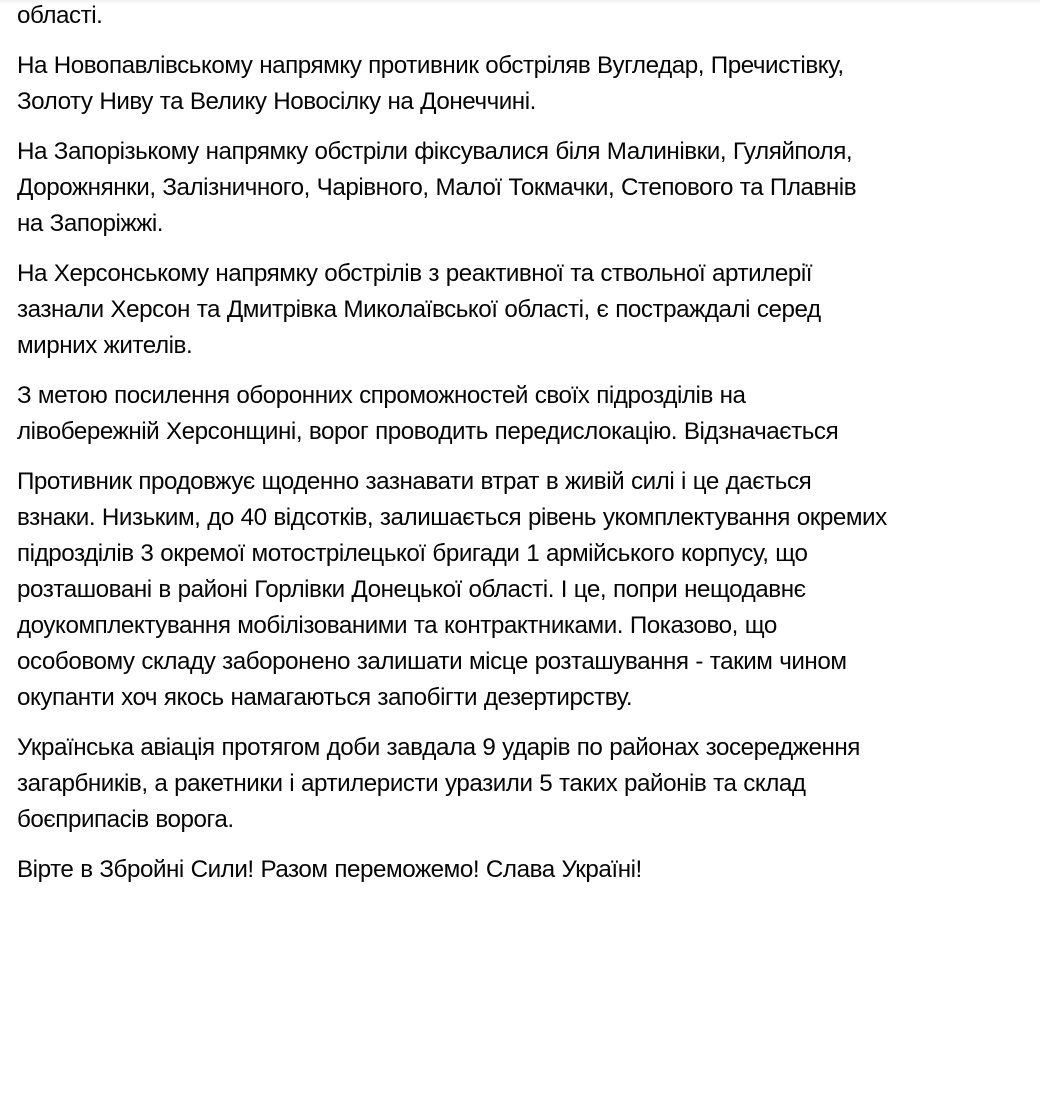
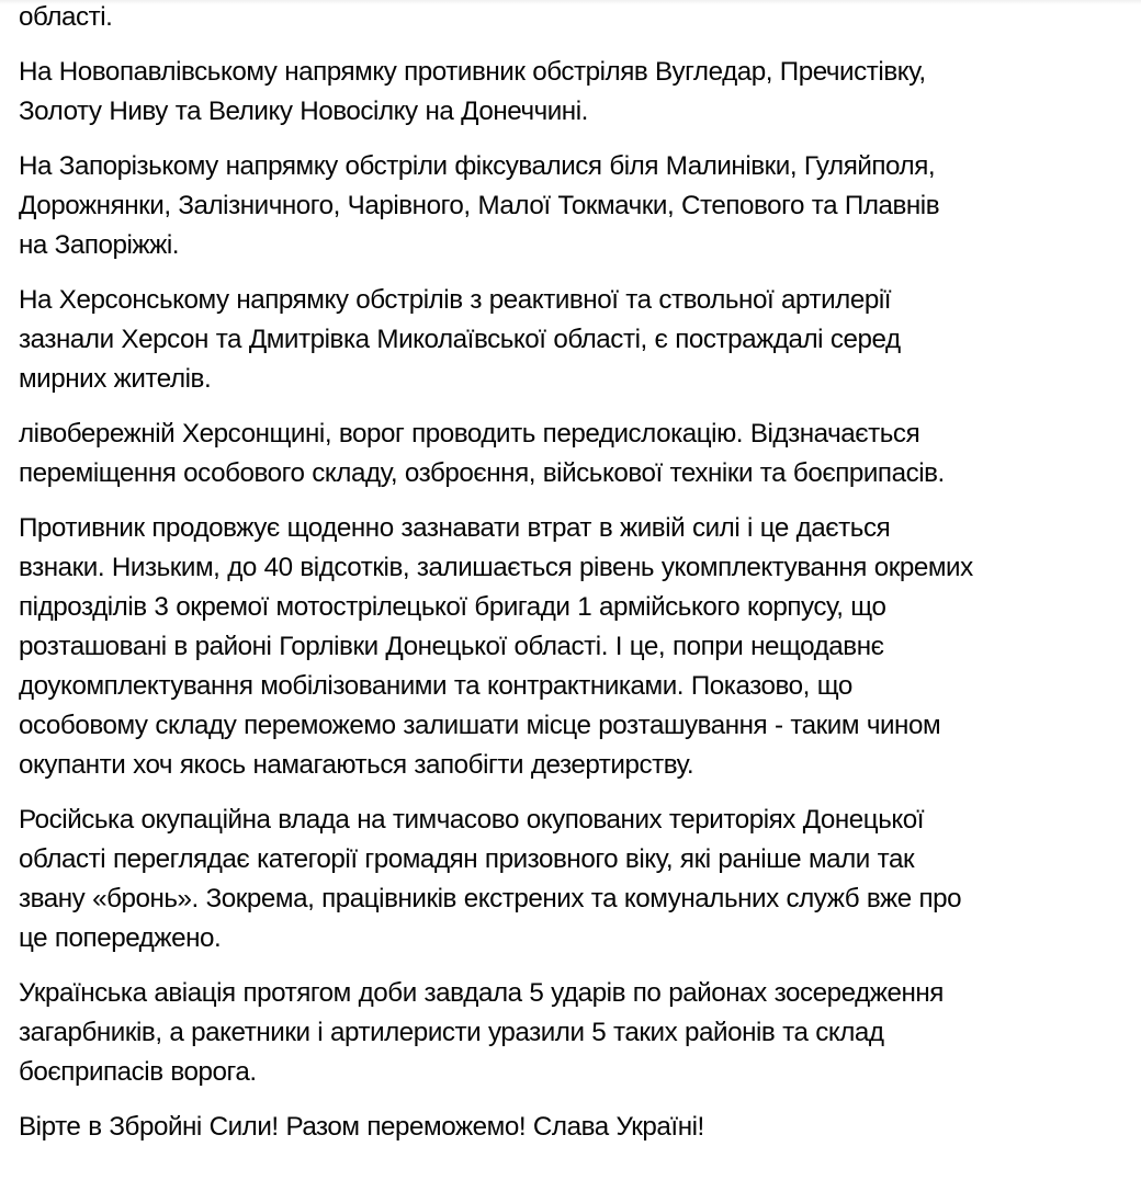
  області.
  На Новопавлівському напрямку противник обстріляв Вугледар, Пречистівку,
  Золоту Ниву та Велику Новосілку на Донеччині.
  На Запорізькому напрямку обстріли фіксувалися біля Малинівки, Гуляйполя,
  Дорожнянки, Залізничного, Чарівного, Малої Токмачки, Степового та Плавнів
  на Запоріжжі.
  На Херсонському напрямку обстрілів з реактивної та ствольної артилерії
  зазнали Херсон та Дмитрівка Миколаївської області, є постраждалі серед
  мирних жителів.
- З метою посилення оборонних спроможностей своїх підрозділів на
  лівобережній Херсонщині, ворог проводить передислокацію. Відзначається
+ переміщення особового складу, озброєння, військової техніки та боєприпасів.
  Противник продовжує щоденно зазнавати втрат в живій силі і це дається
  взнаки. Низьким, до 40 відсотків, залишається рівень укомплектування окремих
  підрозділів 3 окремої мотострілецької бригади 1 армійського корпусу, що
  розташовані в районі Горлівки Донецької області. І це, попри нещодавнє
  доукомплектування мобілізованими та контрактниками. Показово, що
- особовому складу заборонено залишати місце розташування - таким чином
+ особовому складу переможемо залишати місце розташування - таким чином
  окупанти хоч якось намагаються запобігти дезертирству.
+ Російська окупаційна влада на тимчасово окупованих територіях Донецької
+ області переглядає категорії громадян призовного віку, які раніше мали так
+ звану «бронь». Зокрема, працівників екстрених та комунальних служб вже про
+ це попереджено.
- Українська авіація протягом доби завдала 9 ударів по районах зосередження
+ Українська авіація протягом доби завдала 5 ударів по районах зосередження
  загарбників, а ракетники і артилеристи уразили 5 таких районів та склад
  боєприпасів ворога.
  Вірте в Збройні Сили! Разом переможемо! Слава Україні!
